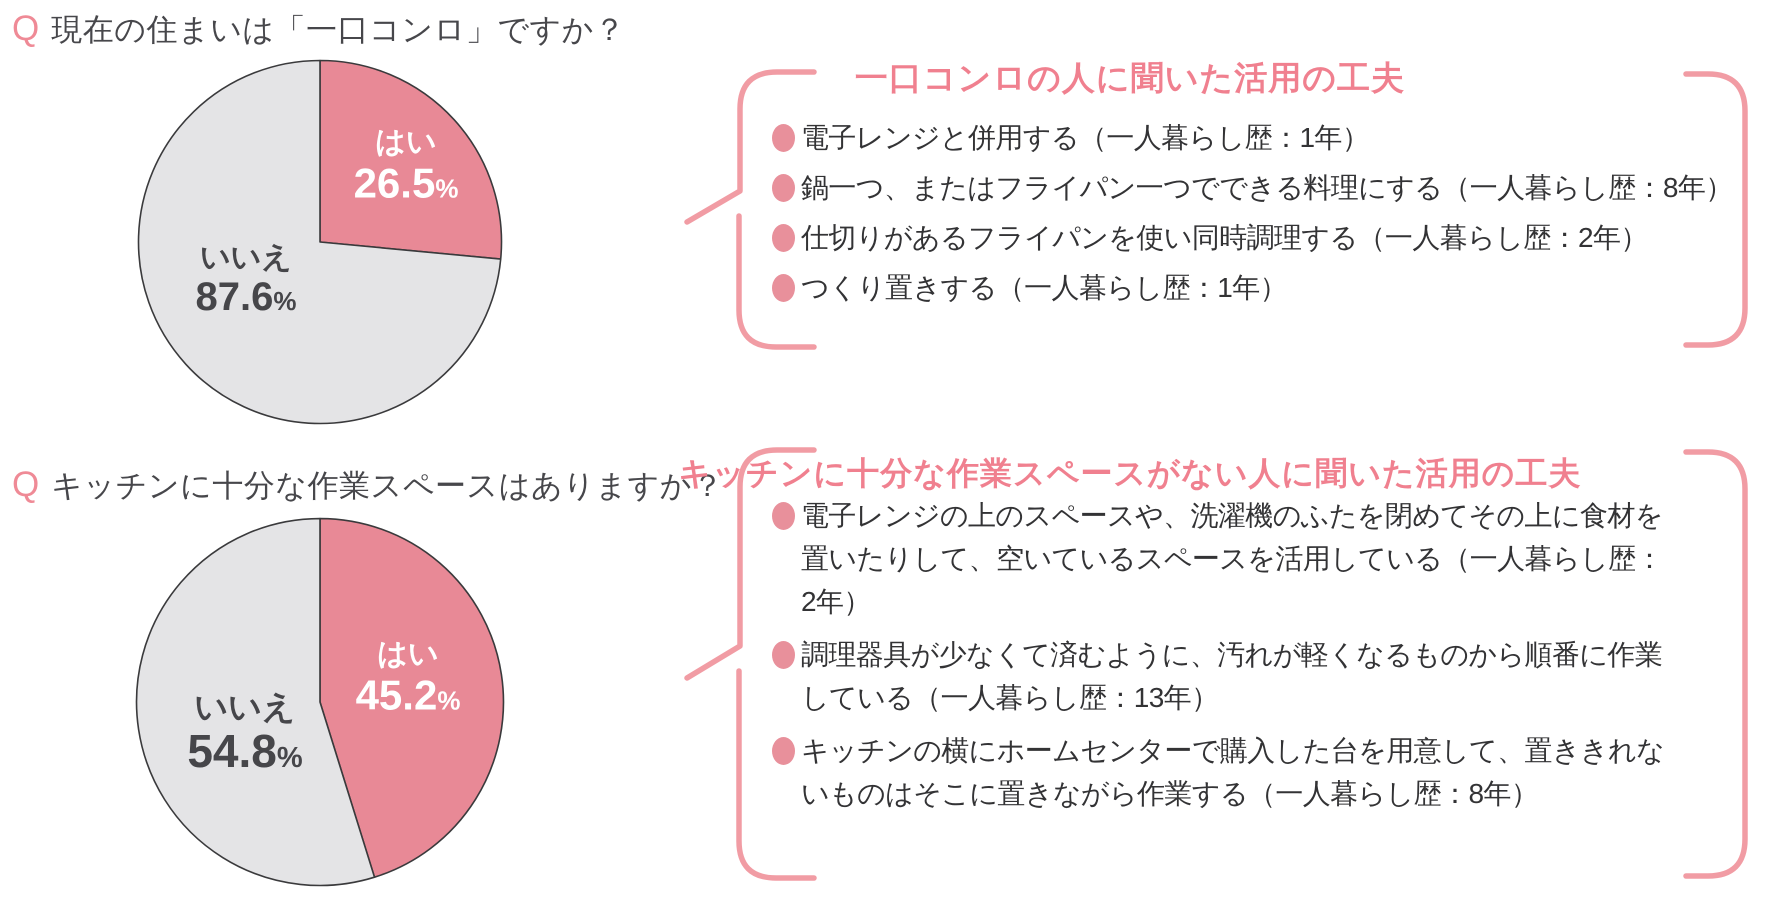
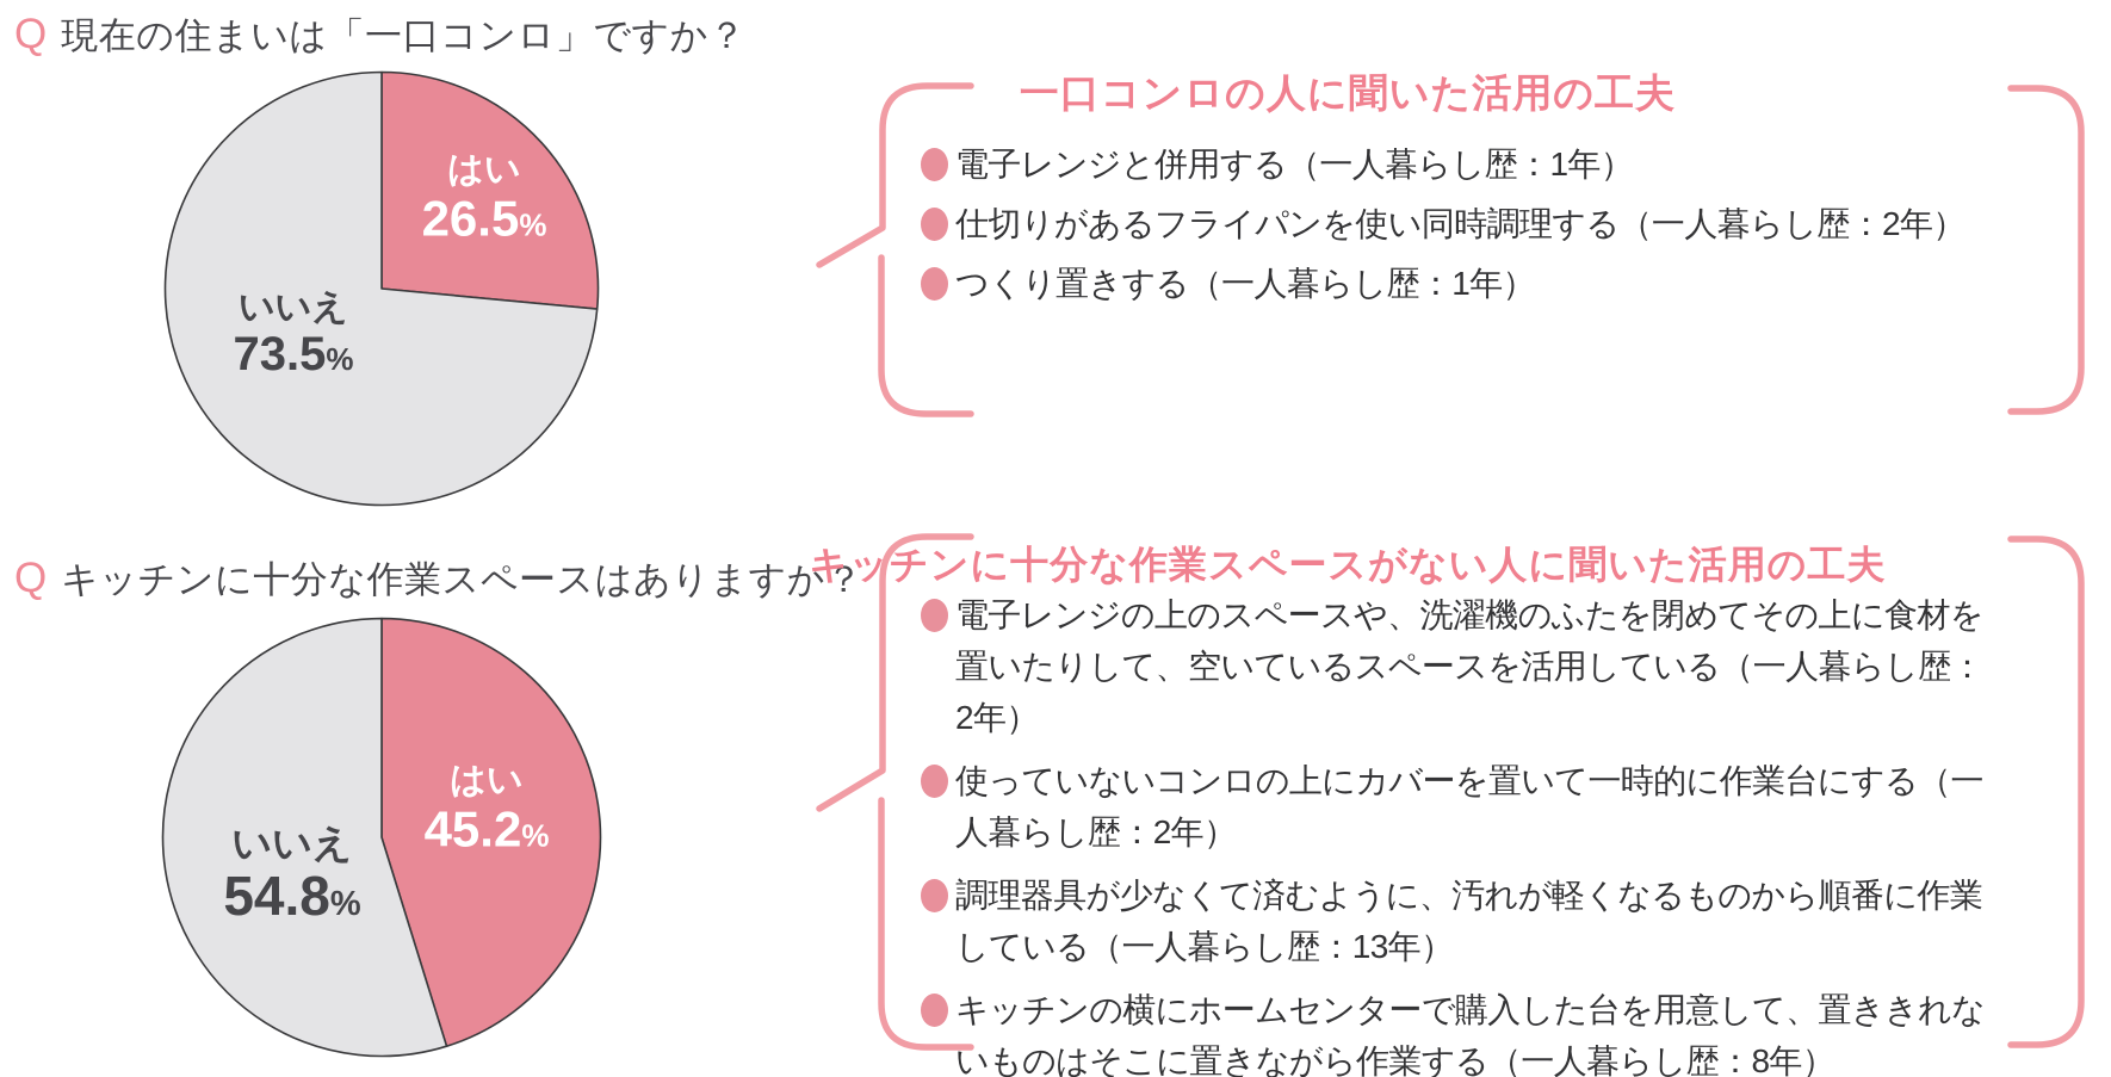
  Q
  現在の住まいは「一口コンロ」ですか？
  はい
  26.5%
  いいえ
- 87.6%
+ 73.5%
  Q
  キッチンに十分な作業スペースはありますか？
  はい
  45.2%
  いいえ
  54.8%
  一口コンロの人に聞いた活用の工夫
  電子レンジと併用する（一人暮らし歴：1年）
- 鍋一つ、またはフライパン一つでできる料理にする（一人暮らし歴：8年）
  仕切りがあるフライパンを使い同時調理する（一人暮らし歴：2年）
  つくり置きする（一人暮らし歴：1年）
  キッチンに十分な作業スペースがない人に聞いた活用の工夫
  電子レンジの上のスペースや、洗濯機のふたを閉めてその上に食材を置いたりして、空いているスペースを活用している（一人暮らし歴：2年）
+ 使っていないコンロの上にカバーを置いて一時的に作業台にする（一人暮らし歴：2年）
  調理器具が少なくて済むように、汚れが軽くなるものから順番に作業している（一人暮らし歴：13年）
  キッチンの横にホームセンターで購入した台を用意して、置ききれないものはそこに置きながら作業する（一人暮らし歴：8年）
